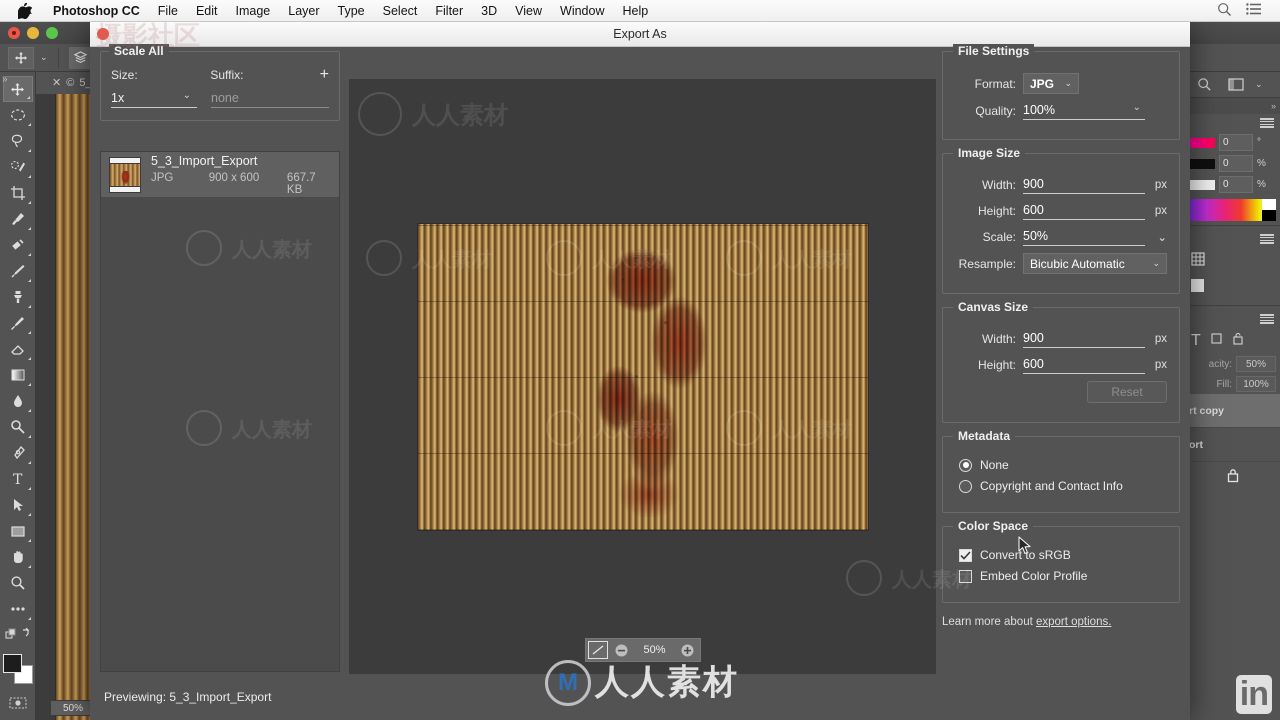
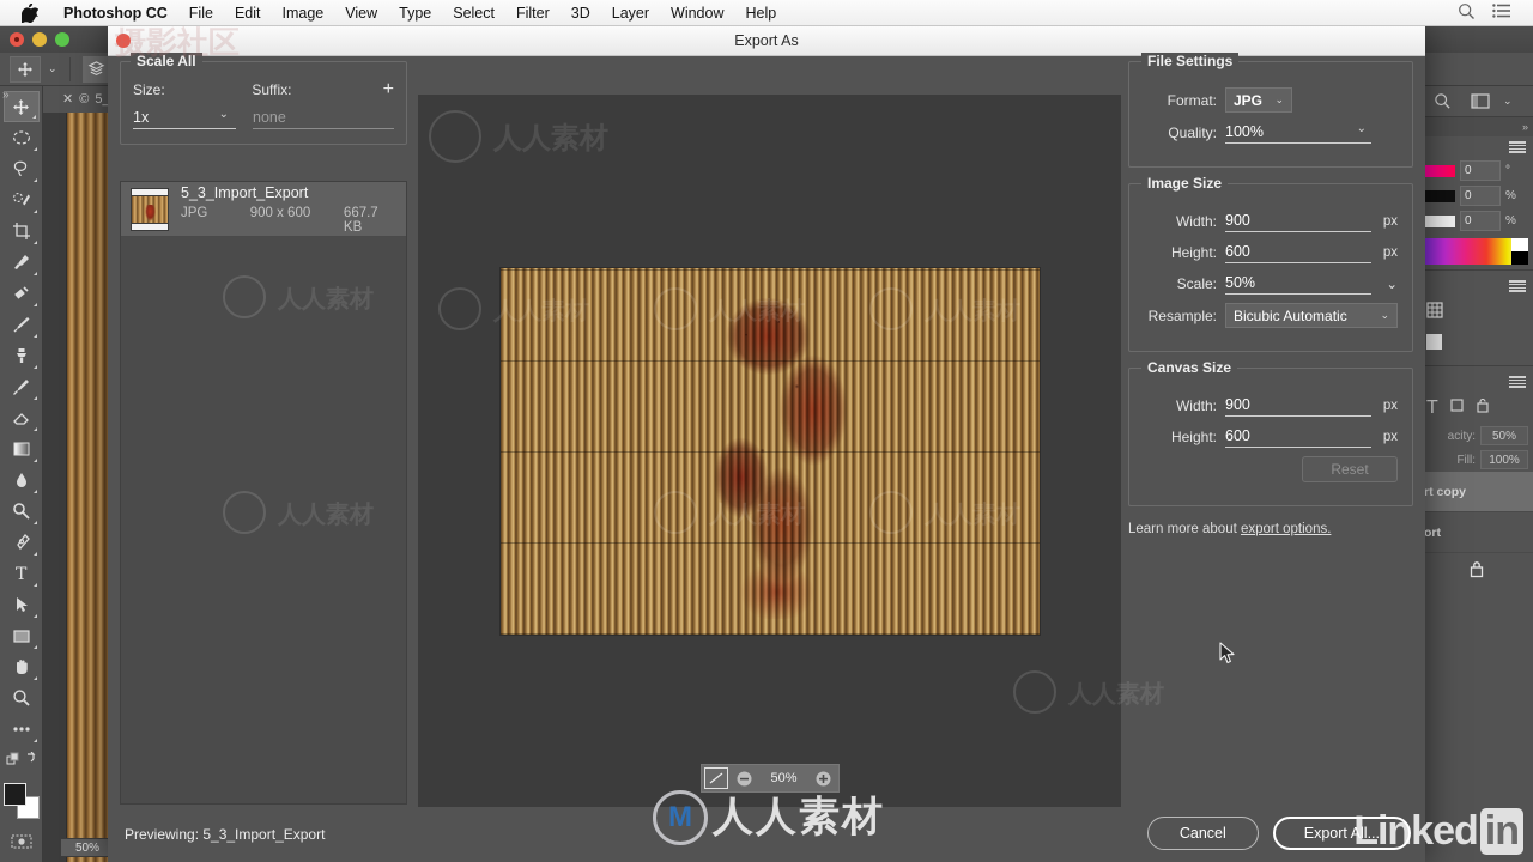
  ⌄
  ✕
  ©
  5_
  T
  »
  50%
  ⌄
  »
  0
  °
  0
  %
  0
  %
  T
  acity:
  50%
  Fill:
  100%
  rt copy
  ort
  Export As
  Scale All
  Size:
  Suffix:
  +
  1x
  ⌄
  none
  5_3_Import_Export
  JPG
  900 x 600
  667.7 KB
  Previewing: 5_3_Import_Export
  50%
  File Settings
  Format:
  JPG
  ⌄
  Quality:
  100%
  ⌄
  Image Size
  Width:
  900
  px
  Height:
  600
  px
  Scale:
  50%
  ⌄
  Resample:
  Bicubic Automatic
  ⌄
  Canvas Size
  Width:
  900
  px
  Height:
  600
  px
  Reset
- Metadata
- None
- Copyright and Contact Info
- Color Space
- Convert to sRGB
- Embed Color Profile
  Learn more about export options.
+ Cancel
+ Export All...
  Photoshop CC
  File
  Edit
  Image
- Layer
+ View
  Type
  Select
  Filter
  3D
- View
+ Layer
  Window
  Help
  摄影社区
  人人素材
  人人素材
  人人素材
  人人素材
  人人素材
  人人素材
  M
  人人素材
+ Linked
  in
